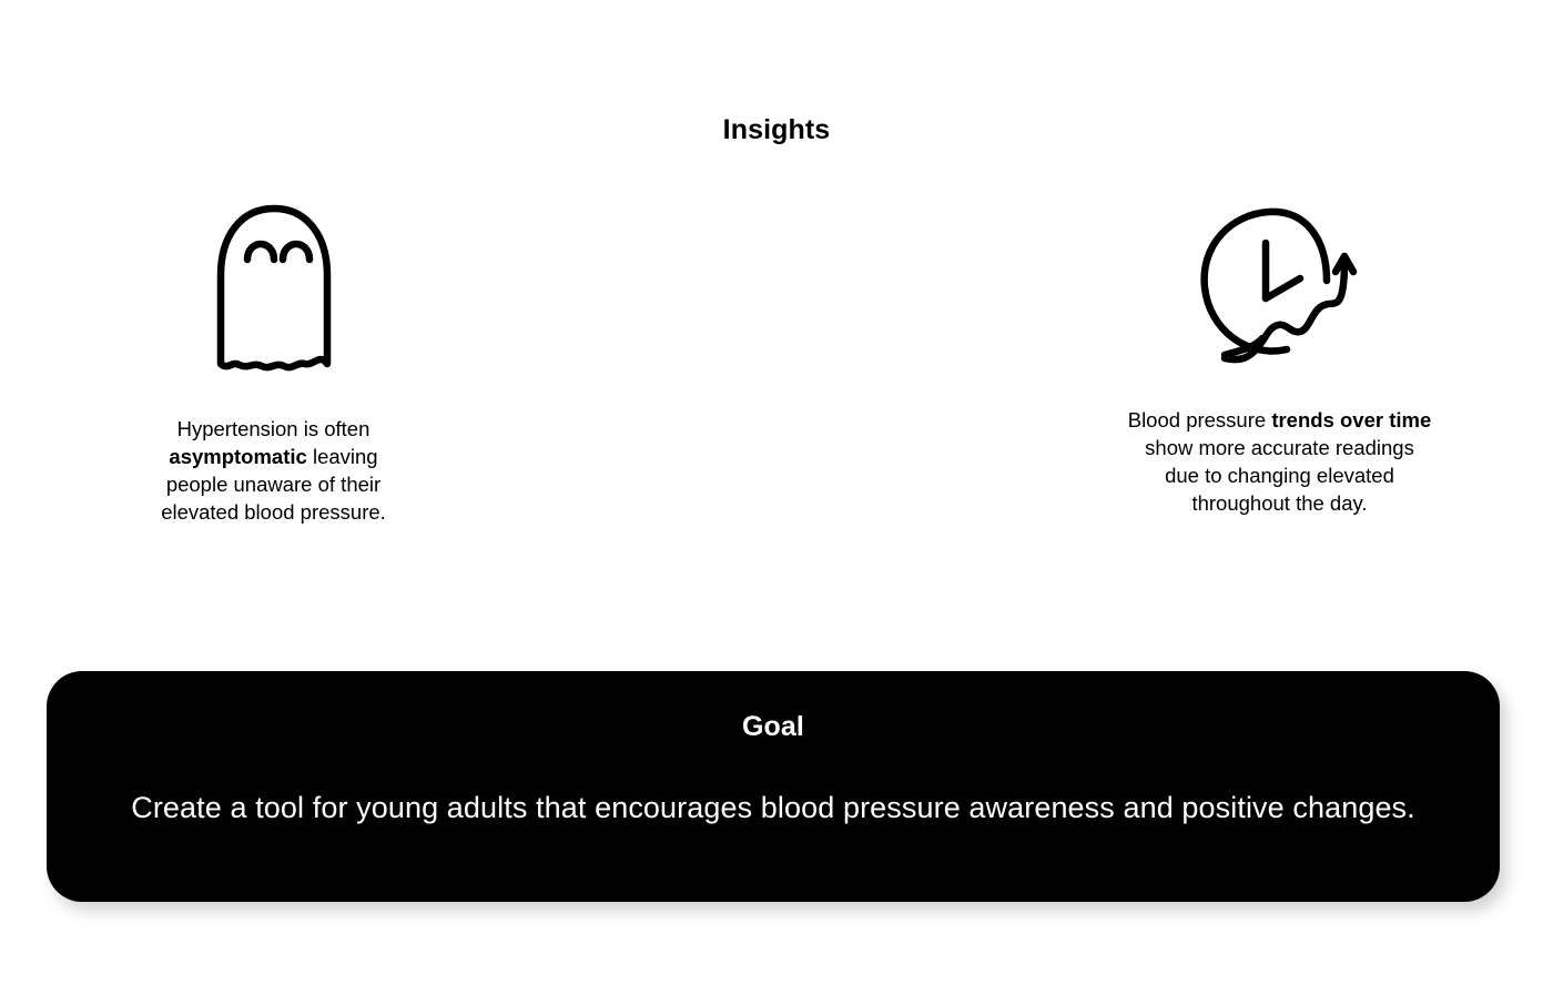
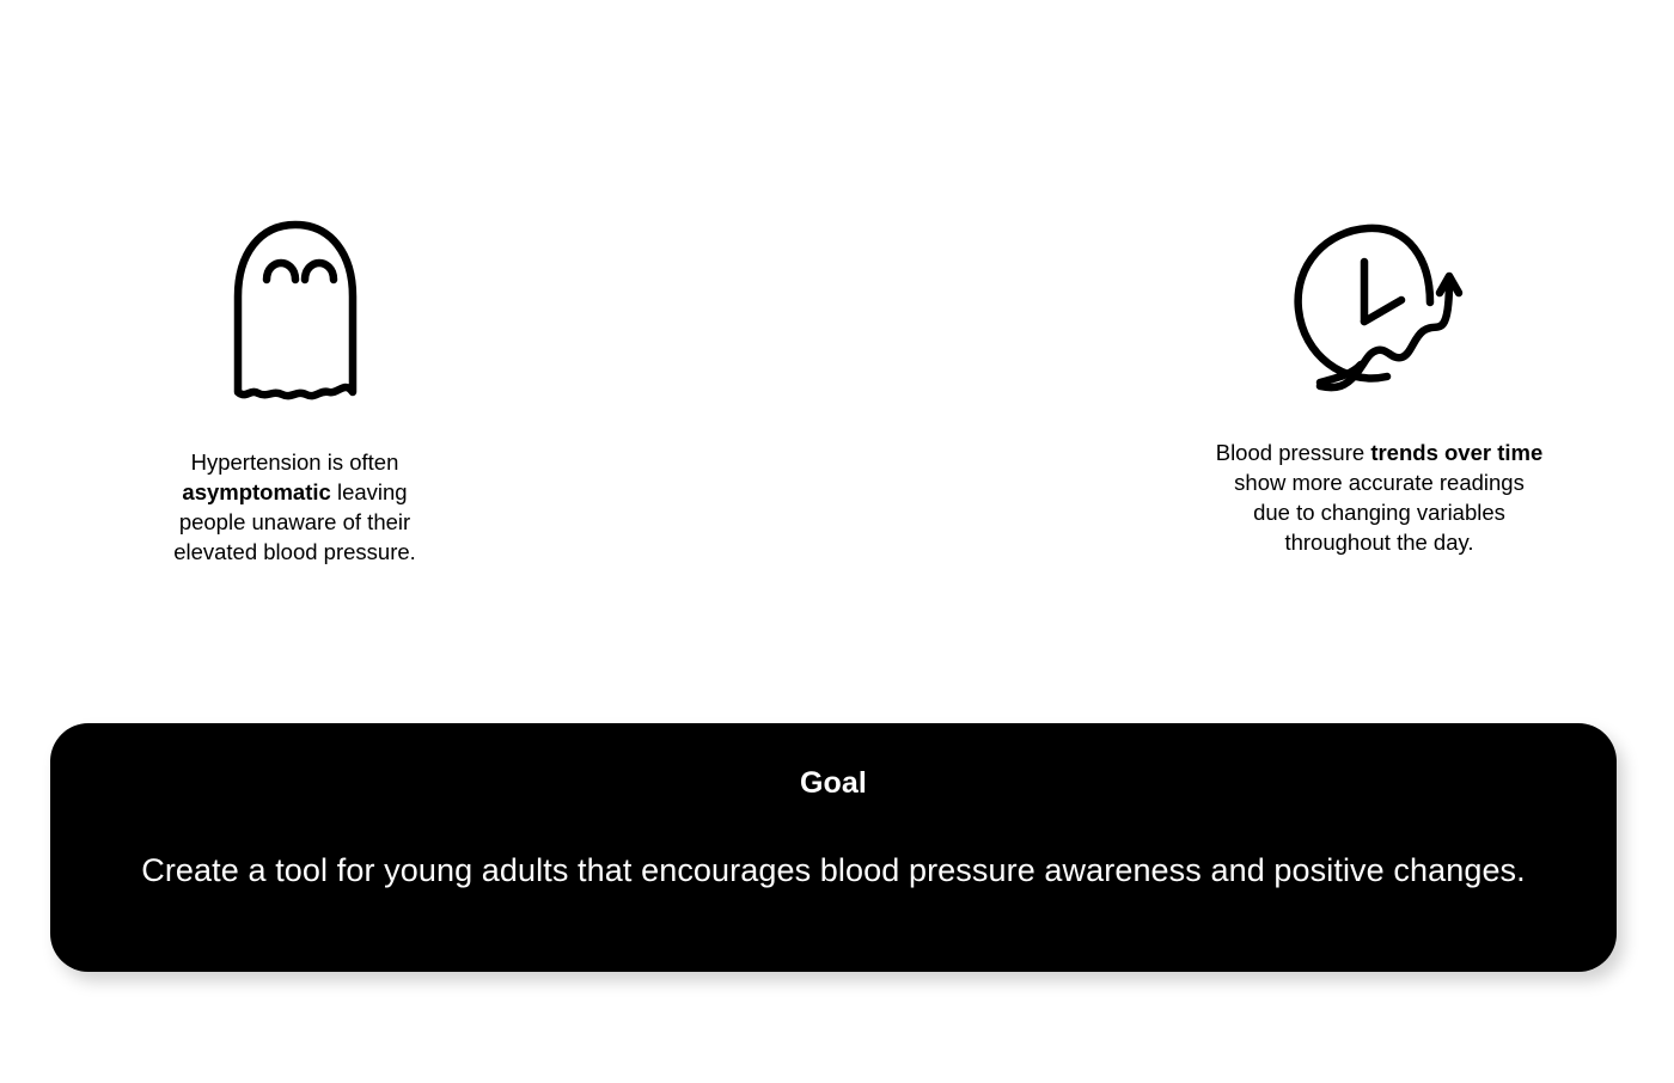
- Insights
  Hypertension is often asymptomatic leaving people unaware of their elevated blood pressure.
- Blood pressure trends over time show more accurate readings due to changing elevated throughout the day.
+ Blood pressure trends over time show more accurate readings due to changing variables throughout the day.
  Goal
  Create a tool for young adults that encourages blood pressure awareness and positive changes.
